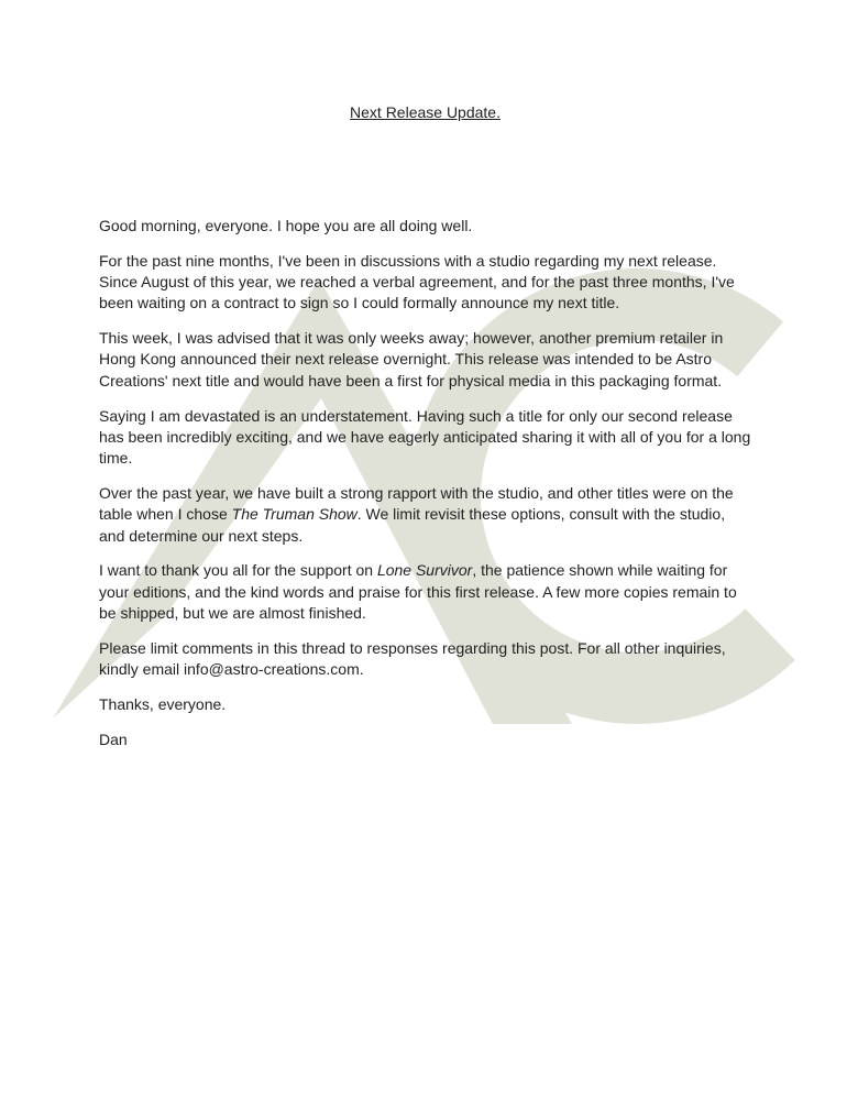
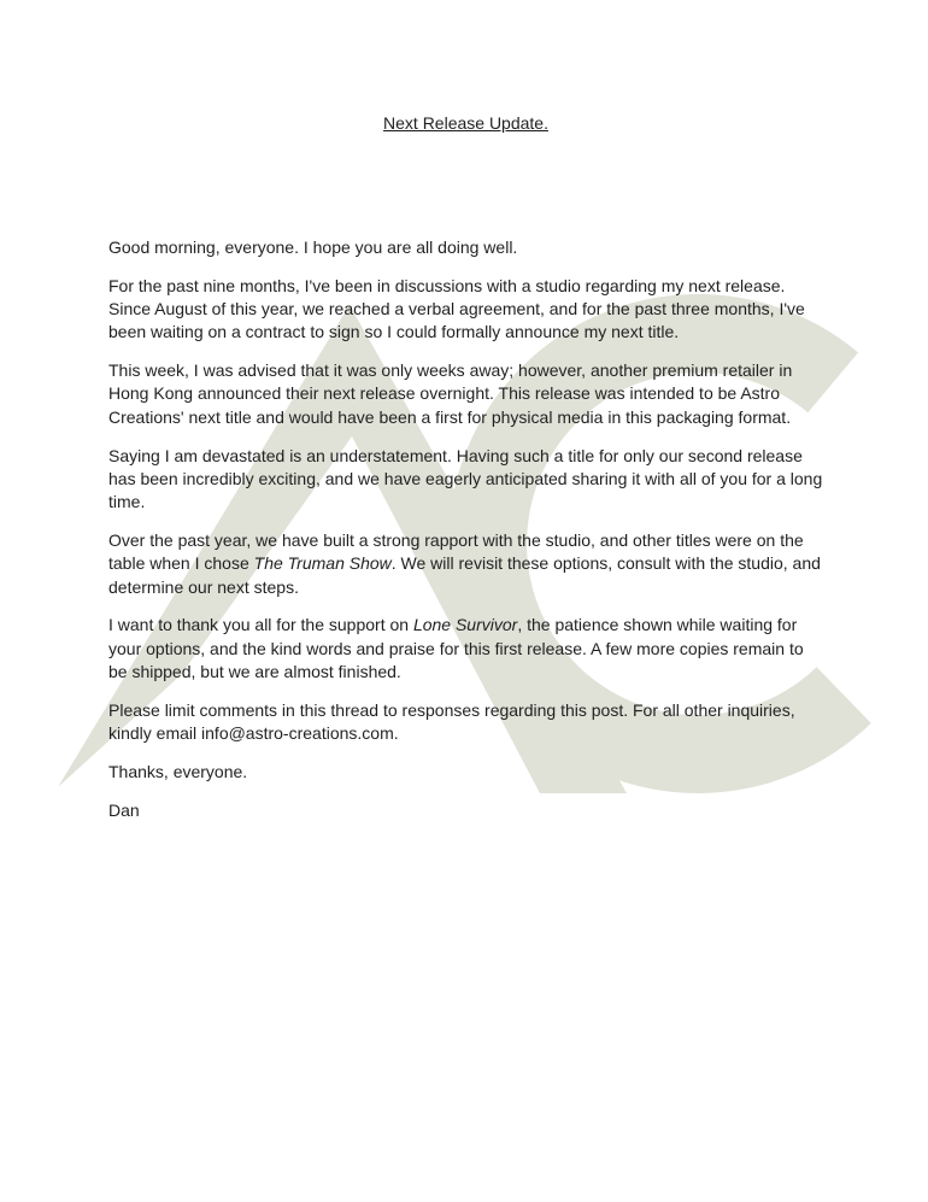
  Next Release Update.
  Good morning, everyone. I hope you are all doing well.
  For the past nine months, I've been in discussions with a studio regarding my next release. Since August of this year, we reached a verbal agreement, and for the past three months, I've been waiting on a contract to sign so I could formally announce my next title.
  This week, I was advised that it was only weeks away; however, another premium retailer in Hong Kong announced their next release overnight. This release was intended to be Astro Creations' next title and would have been a first for physical media in this packaging format.
  Saying I am devastated is an understatement. Having such a title for only our second release has been incredibly exciting, and we have eagerly anticipated sharing it with all of you for a long time.
- Over the past year, we have built a strong rapport with the studio, and other titles were on the table when I chose The Truman Show. We limit revisit these options, consult with the studio, and determine our next steps.
+ Over the past year, we have built a strong rapport with the studio, and other titles were on the table when I chose The Truman Show. We will revisit these options, consult with the studio, and determine our next steps.
- I want to thank you all for the support on Lone Survivor, the patience shown while waiting for your editions, and the kind words and praise for this first release. A few more copies remain to be shipped, but we are almost finished.
+ I want to thank you all for the support on Lone Survivor, the patience shown while waiting for your options, and the kind words and praise for this first release. A few more copies remain to be shipped, but we are almost finished.
  Please limit comments in this thread to responses regarding this post. For all other inquiries, kindly email info@astro-creations.com.
  Thanks, everyone.
  Dan
